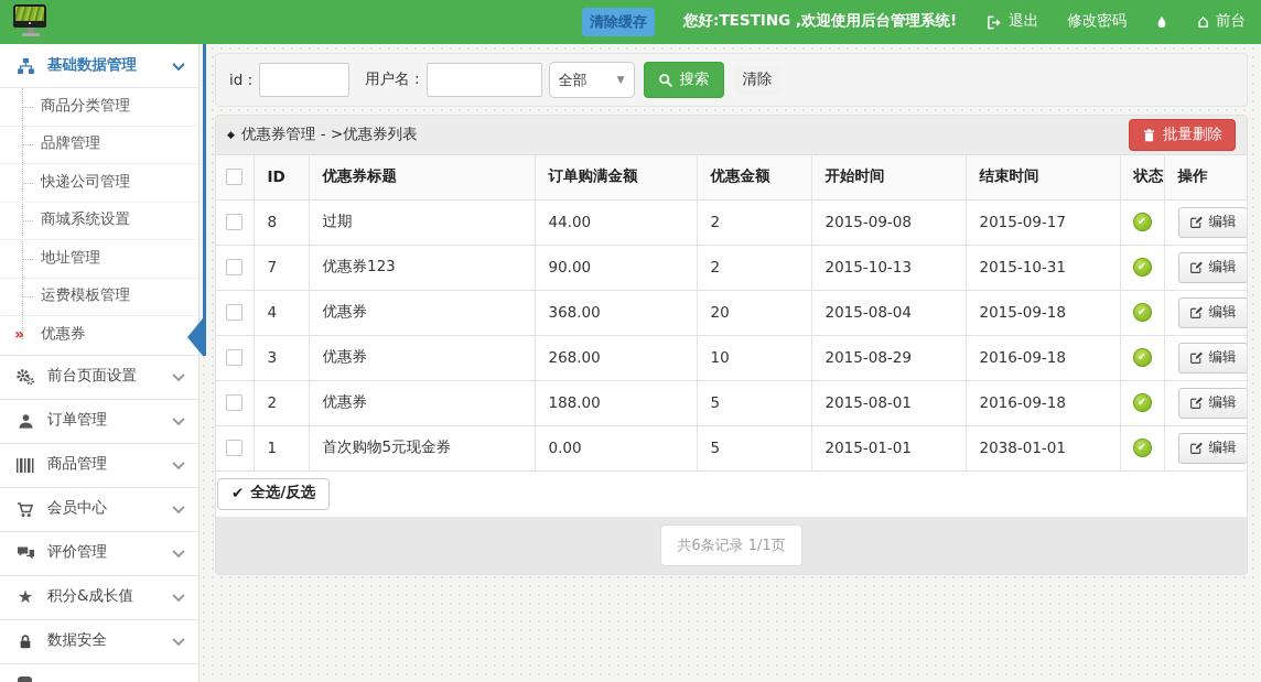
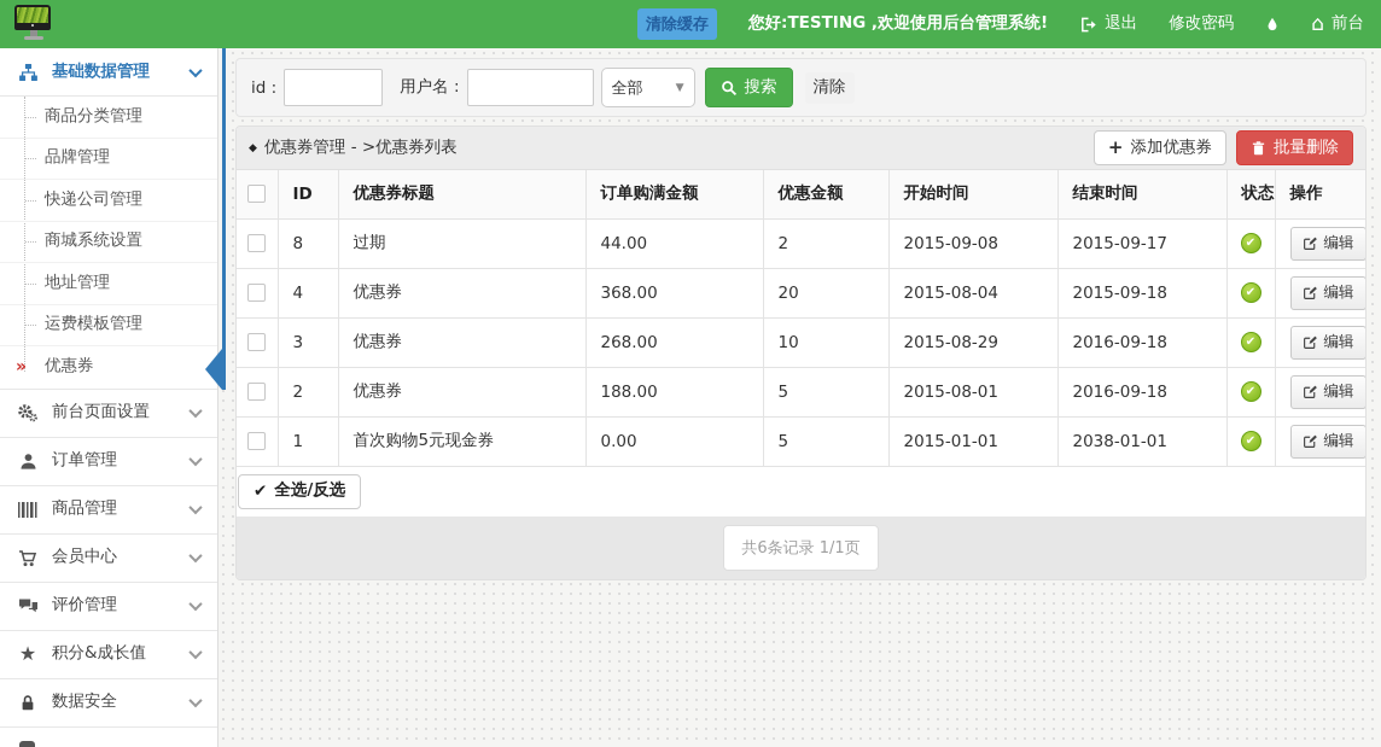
  清除缓存
  您好:TESTING ,欢迎使用后台管理系统!
  退出
  修改密码
  ⌂
  前台
  基础数据管理
  商品分类管理
  品牌管理
  快递公司管理
  商城系统设置
  地址管理
  运费模板管理
  »
  优惠券
  前台页面设置
  订单管理
  商品管理
  会员中心
  评价管理
  ★
  积分&成长值
  数据安全
  id :
  用户名 :
  全部
  ▼
  搜索
  清除
  ◆
  优惠券管理 - >优惠券列表
+ +
+ 添加优惠券
  批量删除
  	ID	优惠券标题	订单购满金额	优惠金额	开始时间	结束时间	状态	操作
  	8	过期	44.00	2	2015-09-08	2015-09-17	✔	编辑
- 	7	优惠券123	90.00	2	2015-10-13	2015-10-31	✔	编辑
  	4	优惠券	368.00	20	2015-08-04	2015-09-18	✔	编辑
  	3	优惠券	268.00	10	2015-08-29	2016-09-18	✔	编辑
  	2	优惠券	188.00	5	2015-08-01	2016-09-18	✔	编辑
  	1	首次购物5元现金券	0.00	5	2015-01-01	2038-01-01	✔	编辑
  ✔
  全选/反选
  共6条记录 1/1页
